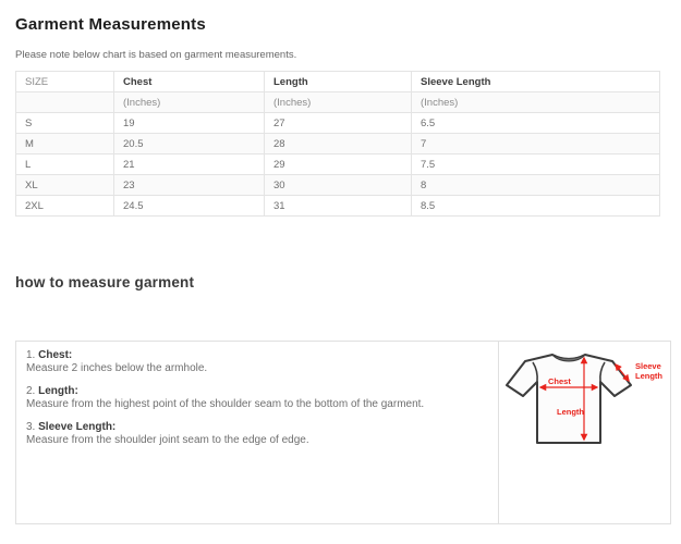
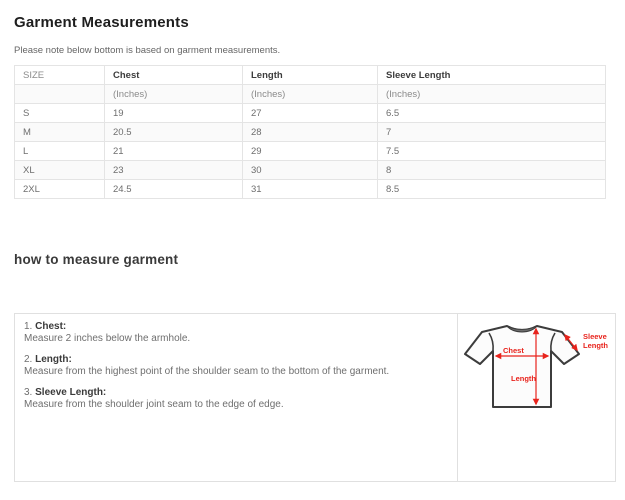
  Garment Measurements
- Please note below chart is based on garment measurements.
+ Please note below bottom is based on garment measurements.
  SIZE	Chest	Length	Sleeve Length
  	(Inches)	(Inches)	(Inches)
  S	19	27	6.5
  M	20.5	28	7
  L	21	29	7.5
  XL	23	30	8
  2XL	24.5	31	8.5
  how to measure garment
  1. Chest:
  Measure 2 inches below the armhole.
  2. Length:
  Measure from the highest point of the shoulder seam to the bottom of the garment.
  3. Sleeve Length:
  Measure from the shoulder joint seam to the edge of edge.
  Chest
  Length
  Sleeve
  Length
